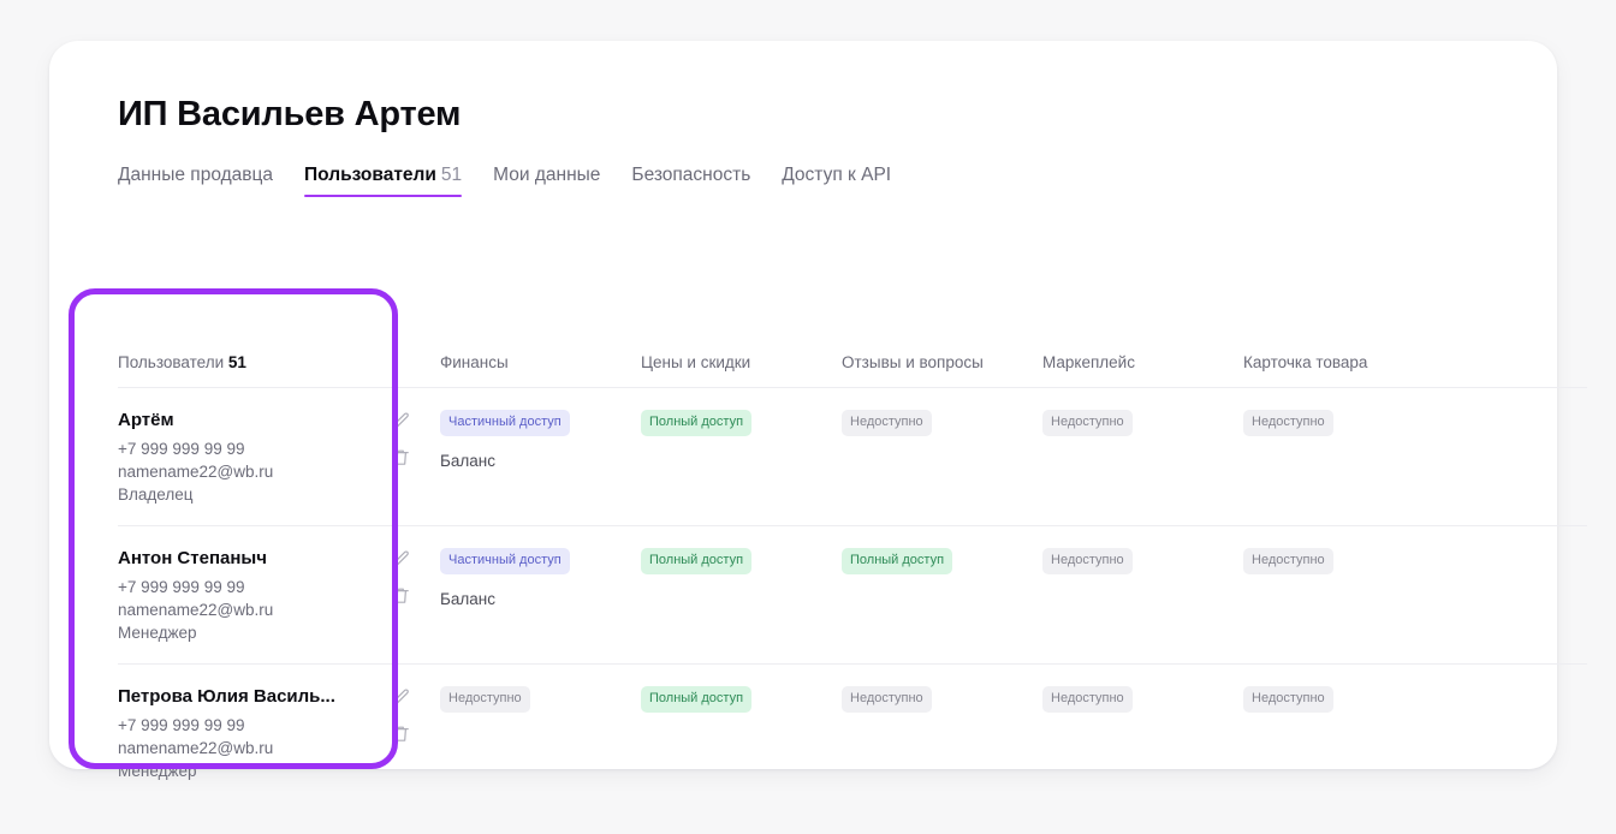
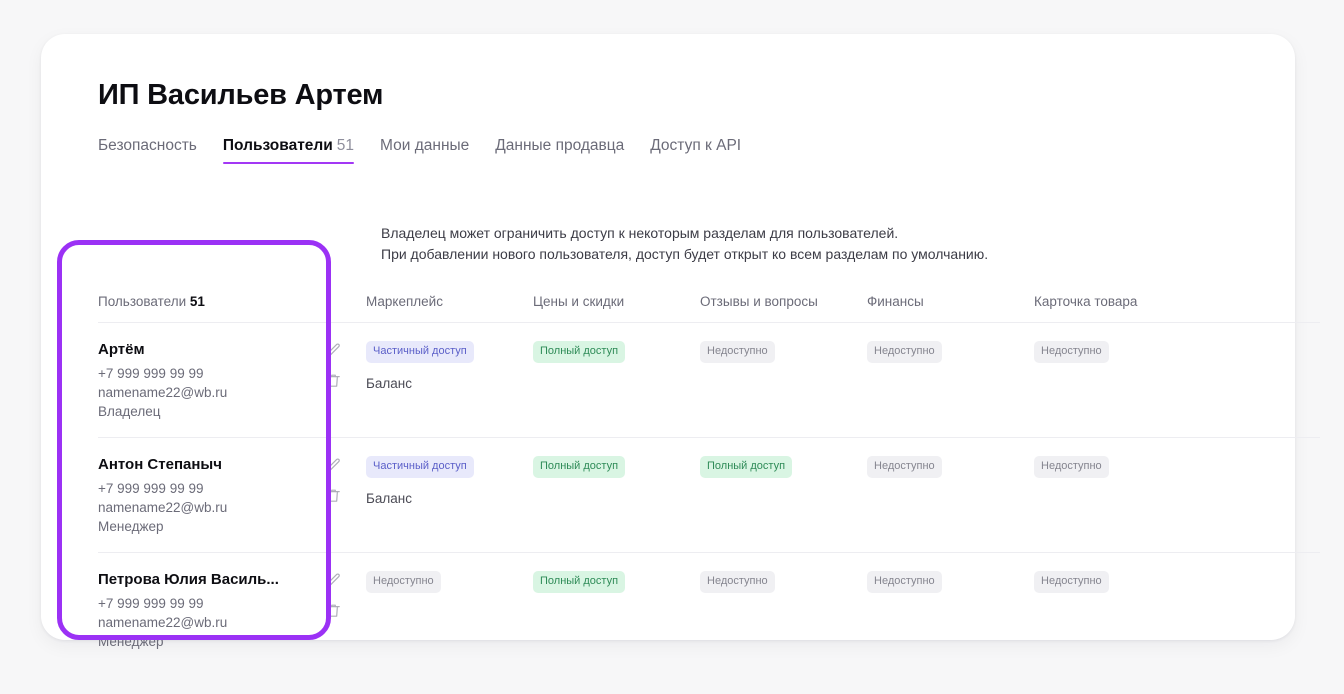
  ИП Васильев Артем
- Данные продавца
+ Безопасность
  Пользователи 51
  Мои данные
- Безопасность
+ Данные продавца
  Доступ к API
+ Владелец может ограничить доступ к некоторым разделам для пользователей.
+ При добавлении нового пользователя, доступ будет открыт ко всем разделам по умолчанию.
  Пользователи 51
- Финансы
+ Маркеплейс
  Цены и скидки
  Отзывы и вопросы
- Маркеплейс
+ Финансы
  Карточка товара
  Артём
  +7 999 999 99 99
  namename22@wb.ru
  Владелец
  Частичный доступ
  Баланс
  Полный доступ
  Недоступно
  Недоступно
  Недоступно
  Антон Степаныч
  +7 999 999 99 99
  namename22@wb.ru
  Менеджер
  Частичный доступ
  Баланс
  Полный доступ
  Полный доступ
  Недоступно
  Недоступно
  Петрова Юлия Василь...
  +7 999 999 99 99
  namename22@wb.ru
  Менеджер
  Недоступно
  Полный доступ
  Недоступно
  Недоступно
  Недоступно
